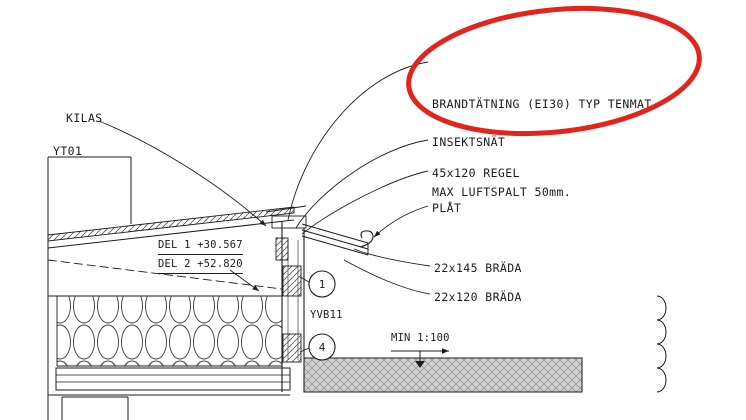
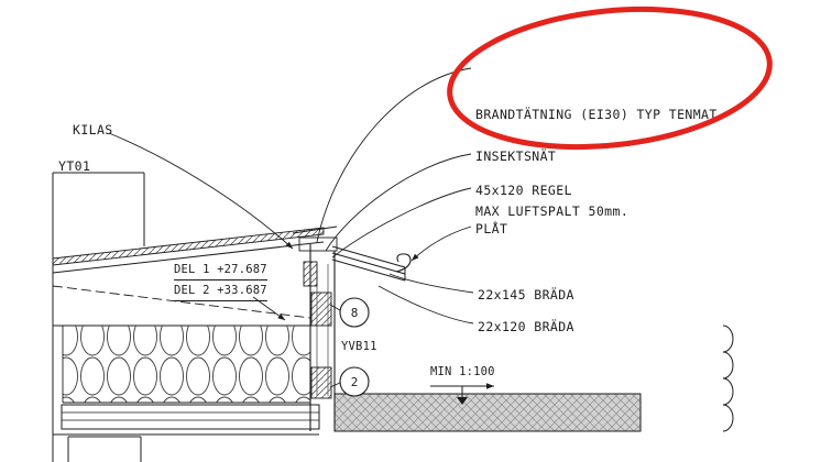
  KILAS
  YT01
  BRANDTÄTNING (EI30) TYP TENMAT
  MAX LUFTSPALT 50mm.
  INSEKTSNÄT
  45x120 REGEL
  PLÅT
  22x145 BRÄDA
  22x120 BRÄDA
- DEL 1 +30.567
+ DEL 1 +27.687
- DEL 2 +52.820
+ DEL 2 +33.687
  YVB11
  MIN 1:100
- 1
+ 8
- 4
+ 2
